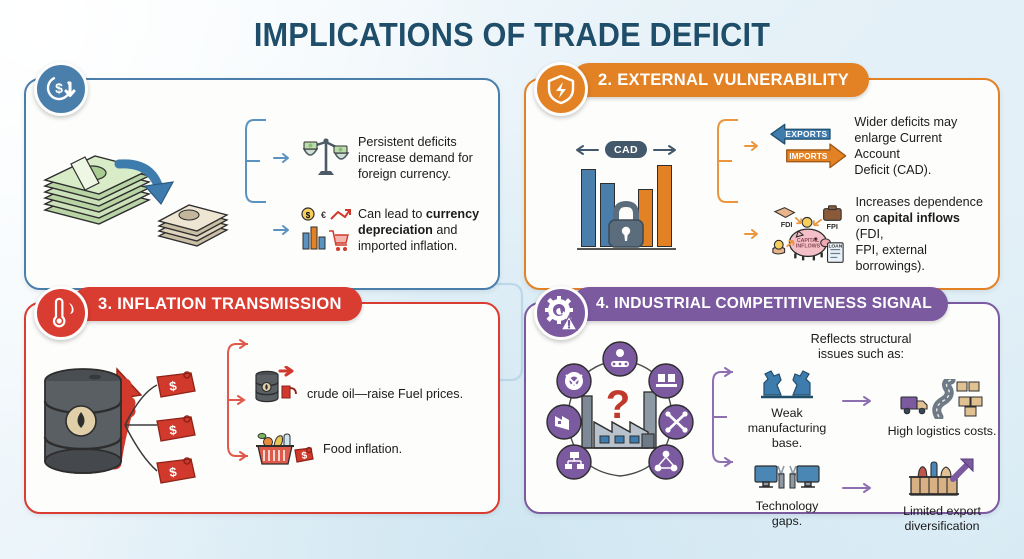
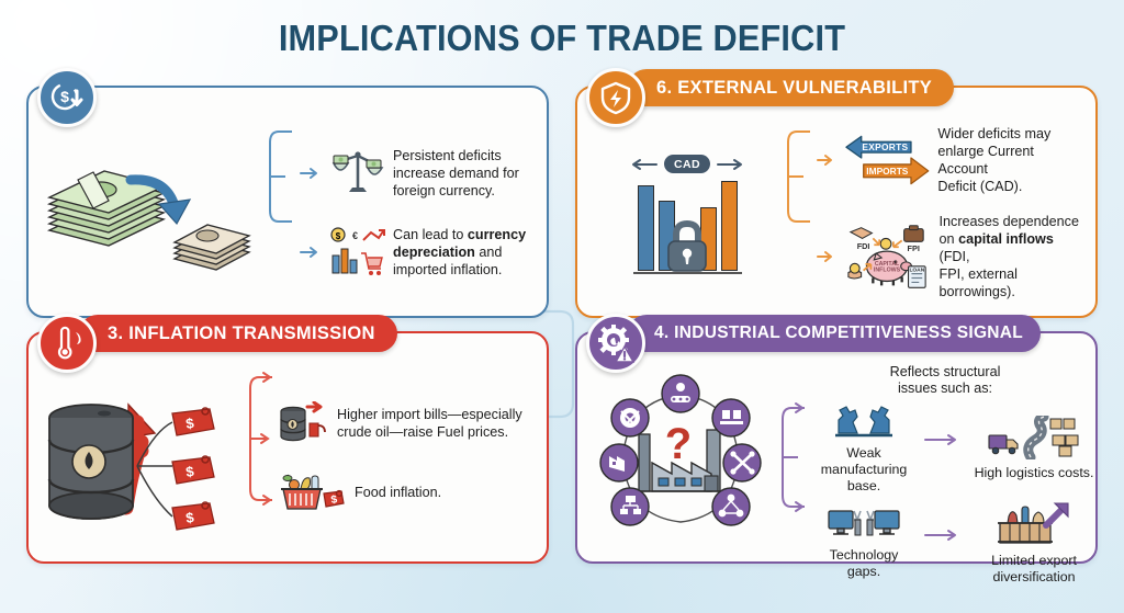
  IMPLICATIONS OF TRADE DEFICIT
  $
  Persistent deficits
  increase demand for
  foreign currency.
  $
  €
  Can lead to currency
  depreciation and
  imported inflation.
- 2. EXTERNAL VULNERABILITY
+ 6. EXTERNAL VULNERABILITY
  CAD
  EXPORTS
  IMPORTS
  Wider deficits may
  enlarge Current Account
  Deficit (CAD).
  FDI
  FPI
  Increases dependence
  on capital inflows (FDI,
  FPI, external
  borrowings).
  3. INFLATION TRANSMISSION
+ Higher import bills—especially
  crude oil—raise Fuel prices.
  Food inflation.
  4. INDUSTRIAL COMPETITIVENESS SIGNAL
  ?
  Reflects structural
  issues such as:
  Weak
  manufacturing base.
  High logistics costs.
  Technology gaps.
  Limited export
  diversification
